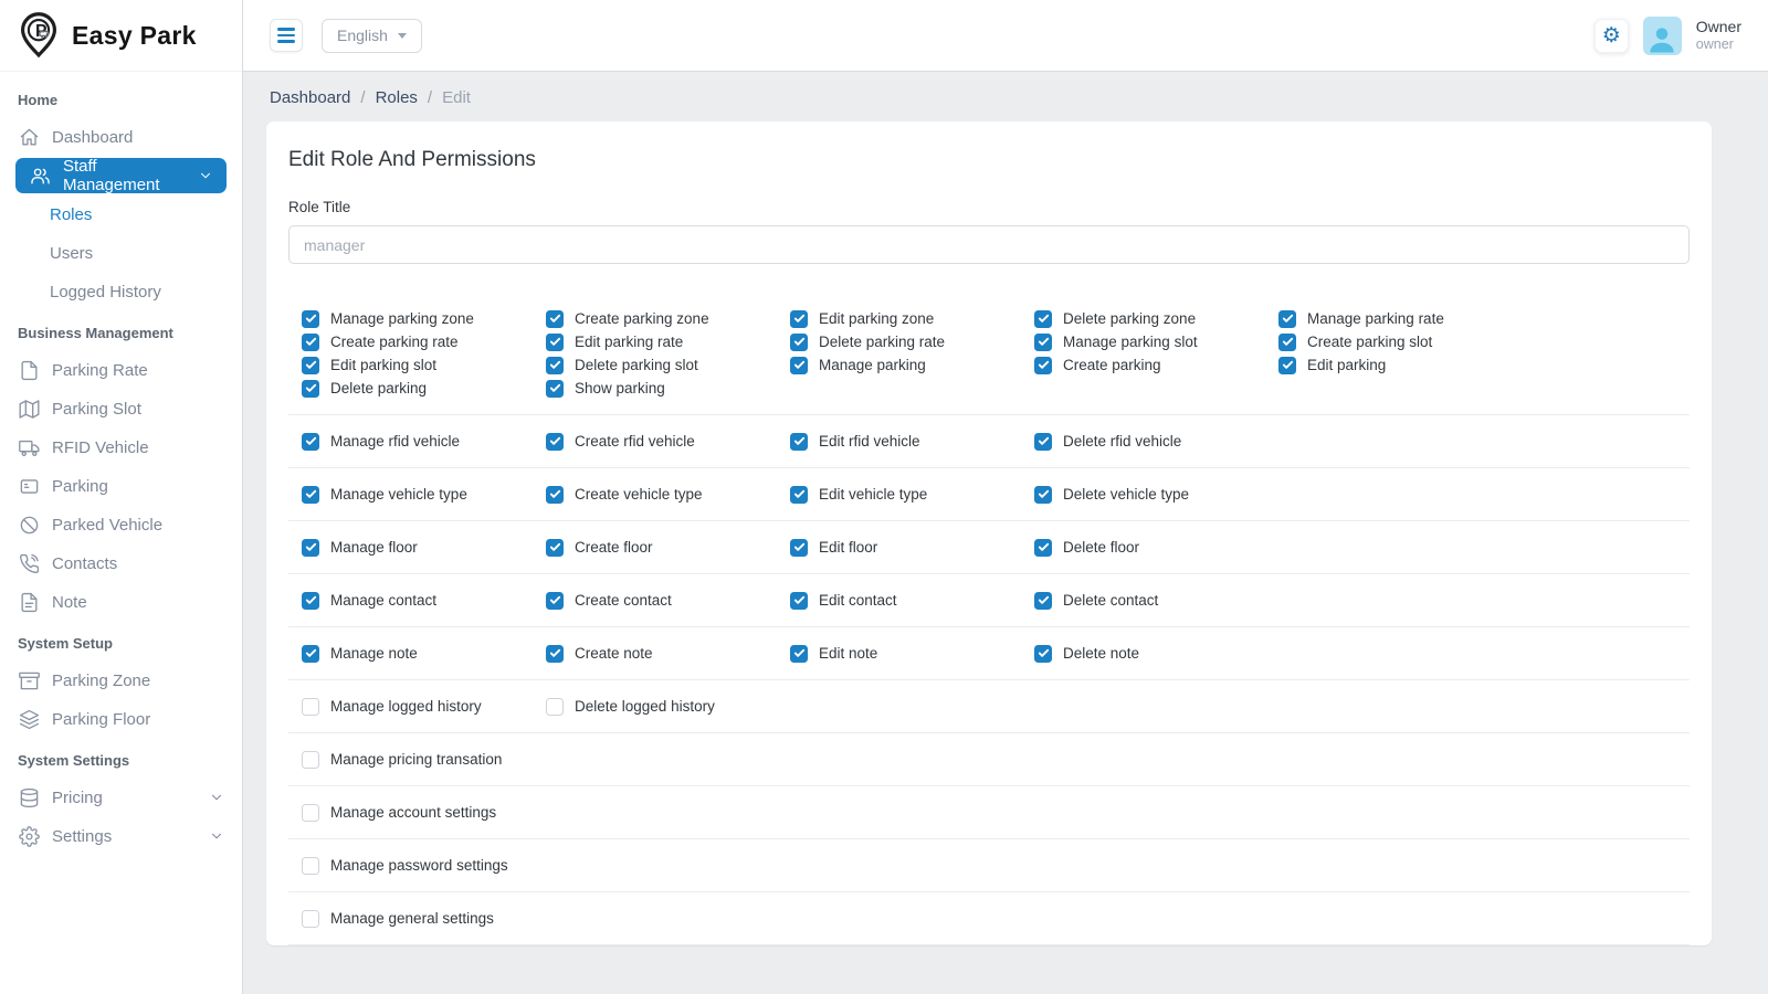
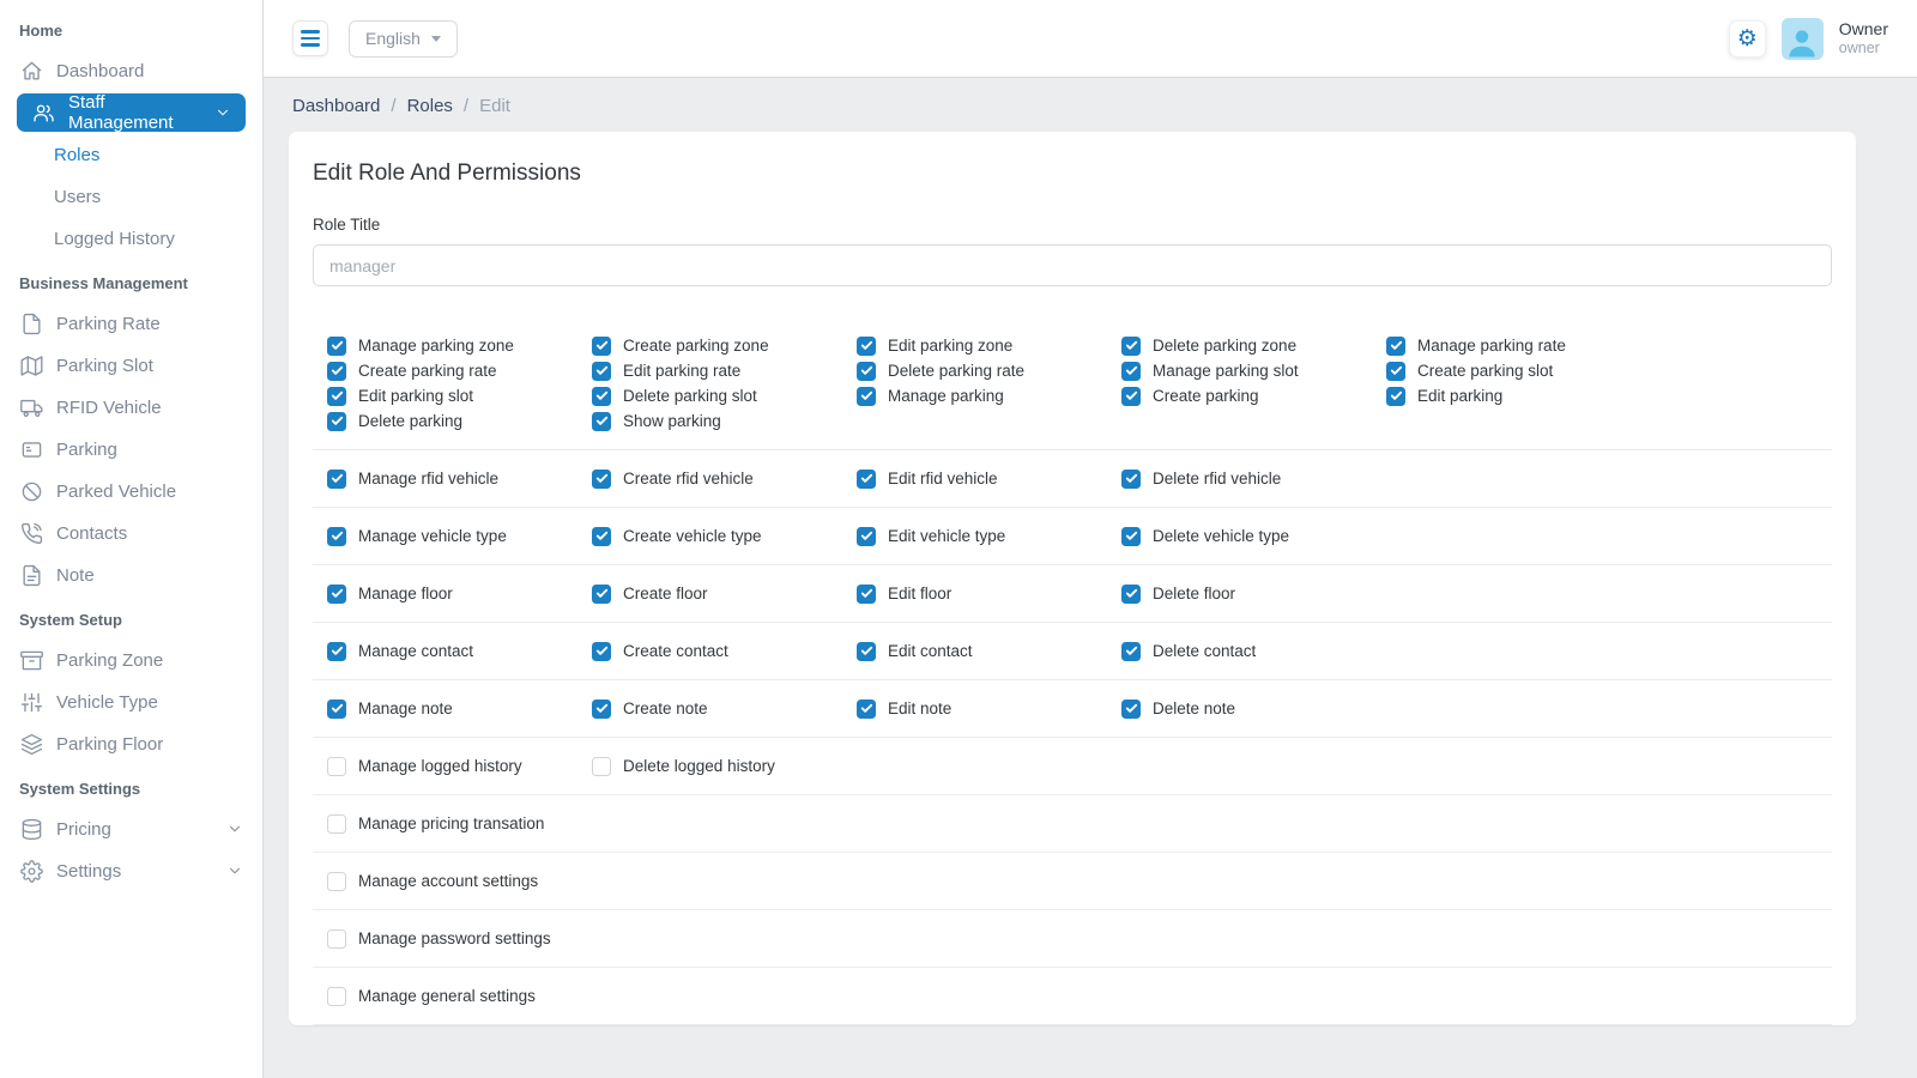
- Easy Park
  Home
  Dashboard
  Staff Management
  Roles
  Users
  Logged History
  Business Management
  Parking Rate
  Parking Slot
  RFID Vehicle
  Parking
  Parked Vehicle
  Contacts
  Note
  System Setup
  Parking Zone
+ Vehicle Type
  Parking Floor
  System Settings
  Pricing
  Settings
  English
  ⚙
  Owner
  owner
  Dashboard
  /
  Roles
  /
  Edit
  Edit Role And Permissions
  Role Title
  manager
  Manage parking zone
  Create parking zone
  Edit parking zone
  Delete parking zone
  Manage parking rate
  Create parking rate
  Edit parking rate
  Delete parking rate
  Manage parking slot
  Create parking slot
  Edit parking slot
  Delete parking slot
  Manage parking
  Create parking
  Edit parking
  Delete parking
  Show parking
  Manage rfid vehicle
  Create rfid vehicle
  Edit rfid vehicle
  Delete rfid vehicle
  Manage vehicle type
  Create vehicle type
  Edit vehicle type
  Delete vehicle type
  Manage floor
  Create floor
  Edit floor
  Delete floor
  Manage contact
  Create contact
  Edit contact
  Delete contact
  Manage note
  Create note
  Edit note
  Delete note
  Manage logged history
  Delete logged history
  Manage pricing transation
  Manage account settings
  Manage password settings
  Manage general settings
